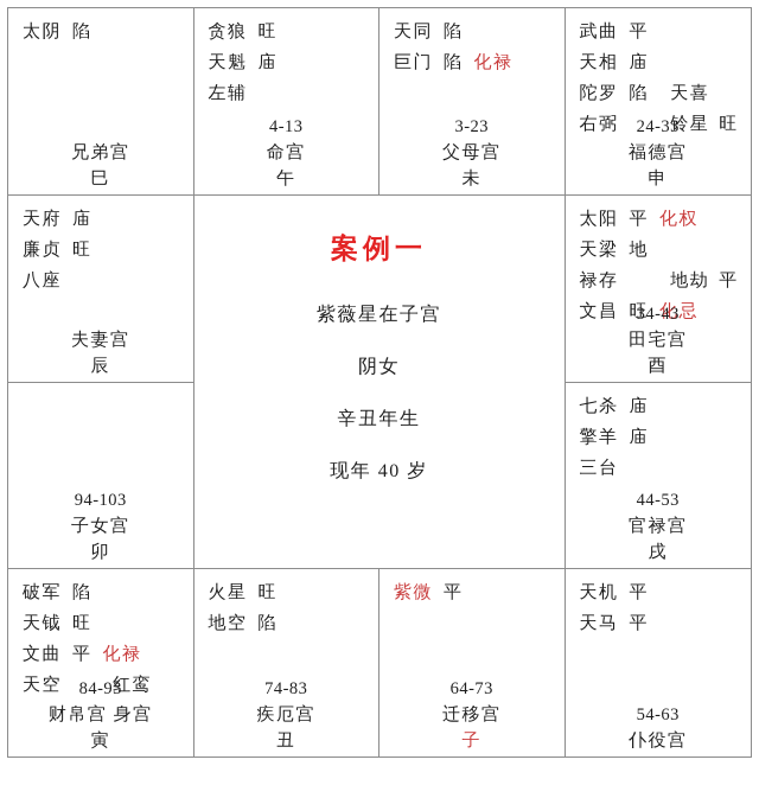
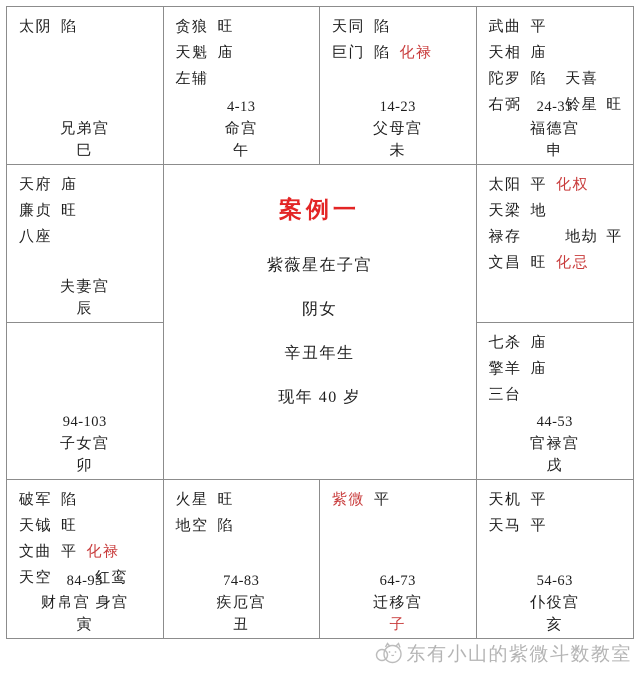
  案例一
  紫薇星在子宫
  阴女
  辛丑年生
  现年 40 岁
  太阴 陷
  兄弟宫
  巳
  贪狼 旺
  天魁 庙
  左辅
  4-13
  命宫
  午
  天同 陷
  巨门 陷 化禄
- 3-23
+ 14-23
  父母宫
  未
  武曲 平
  天相 庙
  陀罗 陷
  天喜
  右弼
  铃星 旺
  24-33
  福德宫
  申
  天府 庙
  廉贞 旺
  八座
  夫妻宫
  辰
  太阳 平 化权
  天梁 地
  禄存
  地劫 平
  文昌 旺 化忌
- 34-43
- 田宅宫
- 酉
  94-103
  子女宫
  卯
  七杀 庙
  擎羊 庙
  三台
  44-53
  官禄宫
  戌
  破军 陷
  天钺 旺
  文曲 平 化禄
  天空
  红鸾
  84-93
  财帛宫 身宫
  寅
  火星 旺
  地空 陷
  74-83
  疾厄宫
  丑
  紫微 平
  64-73
  迁移宫
  子
  天机 平
  天马 平
  54-63
  仆役宫
+ 亥
+ 东有小山的紫微斗数教室
